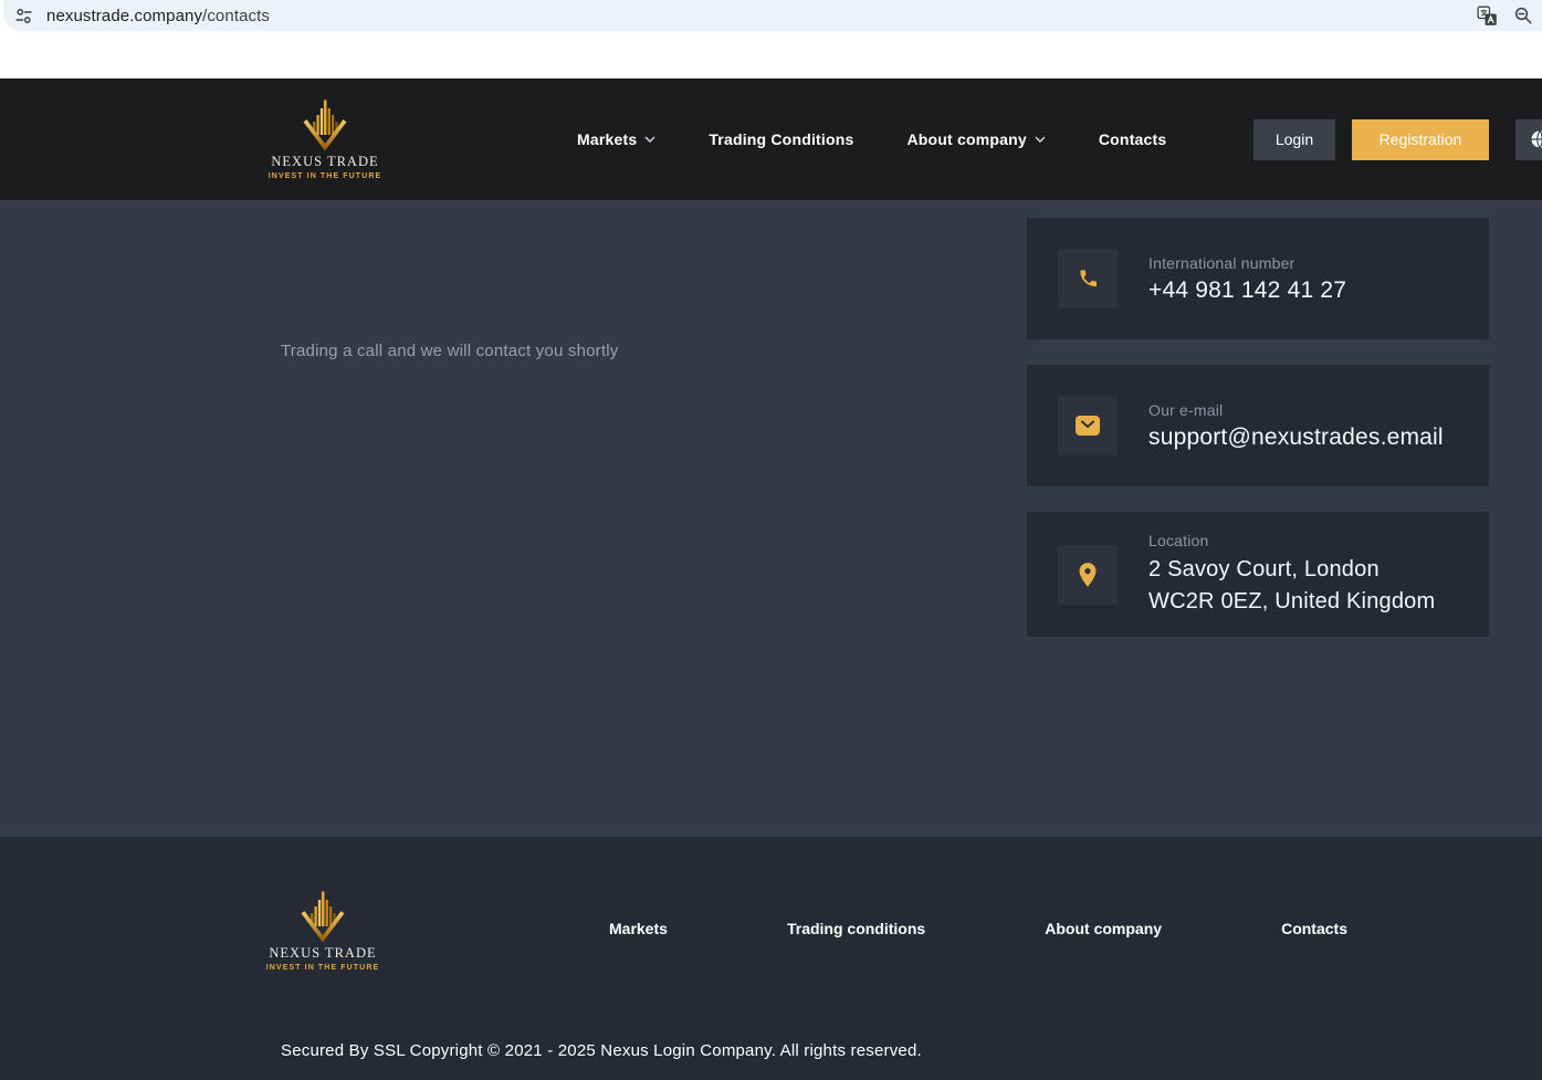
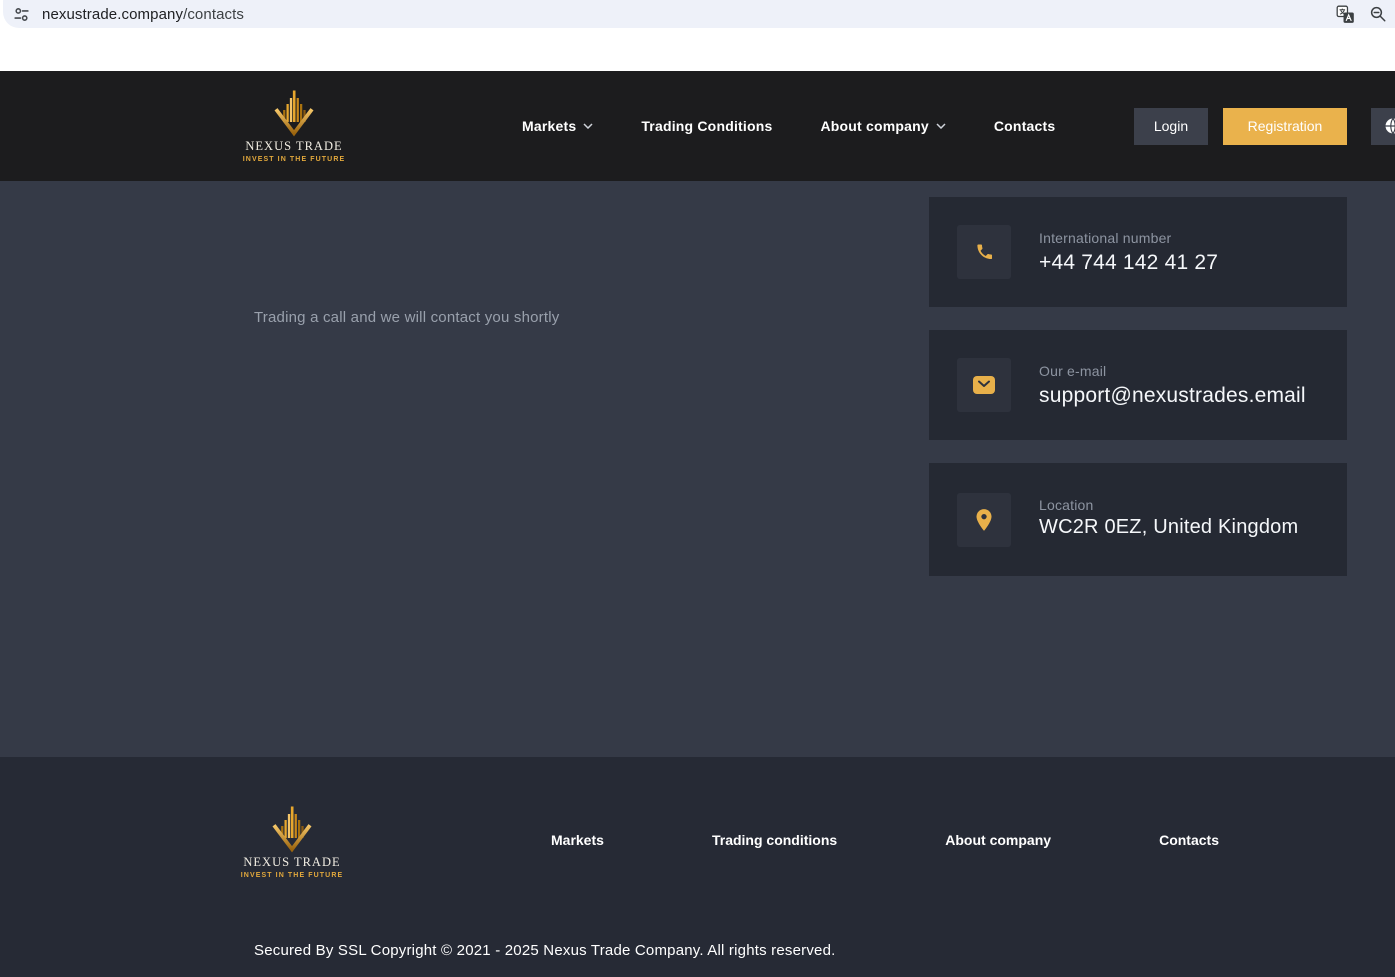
  nexustrade.company/contacts
  NEXUS TRADE
  Markets
  Trading Conditions
  About company
  Contacts
  Login
  Registration
  Trading a call and we will contact you shortly
  International number
- +44 981 142 41 27
+ +44 744 142 41 27
  Our e-mail
  support@nexustrades.email
  Location
- 2 Savoy Court, London
  WC2R 0EZ, United Kingdom
  NEXUS TRADE
  Markets
  Trading conditions
  About company
  Contacts
- Secured By SSL Copyright © 2021 - 2025 Nexus Login Company. All rights reserved.
+ Secured By SSL Copyright © 2021 - 2025 Nexus Trade Company. All rights reserved.
